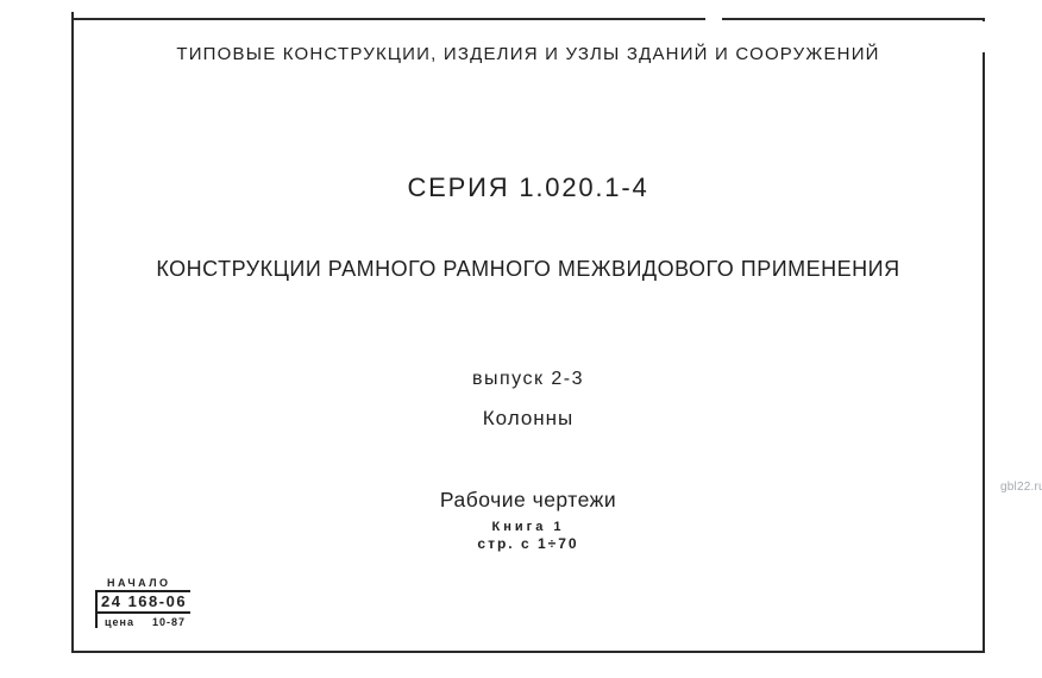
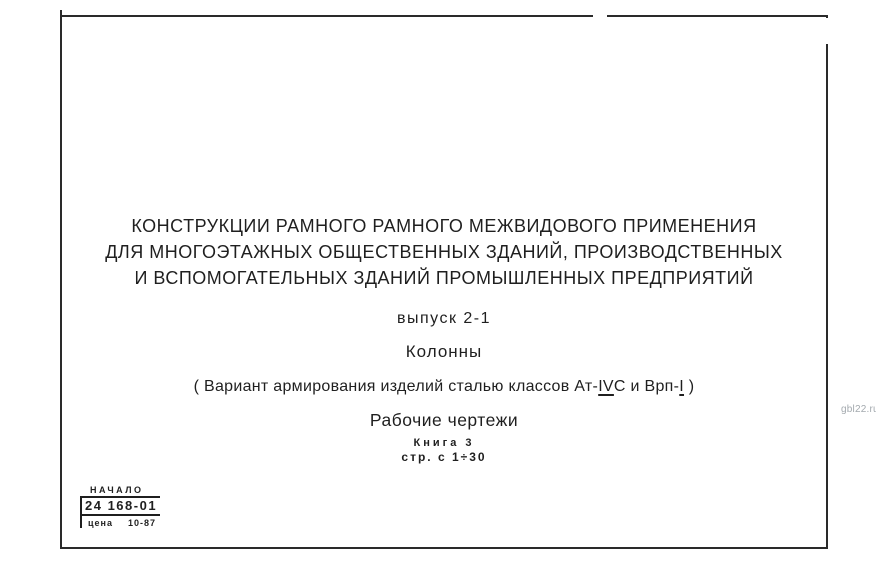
- ТИПОВЫЕ КОНСТРУКЦИИ, ИЗДЕЛИЯ И УЗЛЫ ЗДАНИЙ И СООРУЖЕНИЙ
- СЕРИЯ 1.020.1-4
  КОНСТРУКЦИИ РАМНОГО РАМНОГО МЕЖВИДОВОГО ПРИМЕНЕНИЯ
+ ДЛЯ МНОГОЭТАЖНЫХ ОБЩЕСТВЕННЫХ ЗДАНИЙ, ПРОИЗВОДСТВЕННЫХ
+ И ВСПОМОГАТЕЛЬНЫХ ЗДАНИЙ ПРОМЫШЛЕННЫХ ПРЕДПРИЯТИЙ
- выпуск 2-3
+ выпуск 2-1
  Колонны
+ ( Вариант армирования изделий сталью классов Ат-IVС и Врп-I )
  Рабочие чертежи
- Книга 1
+ Книга 3
- стр. с 1÷70
+ стр. с 1÷30
  НАЧАЛО
- 24 168-06
+ 24 168-01
  цена
  10-87
  gbl22.r
